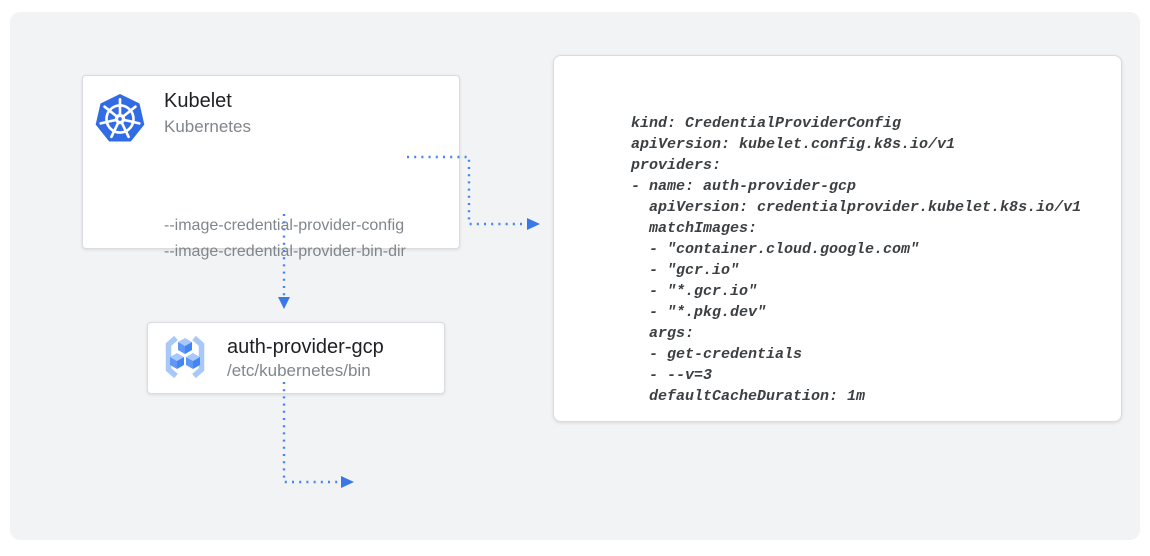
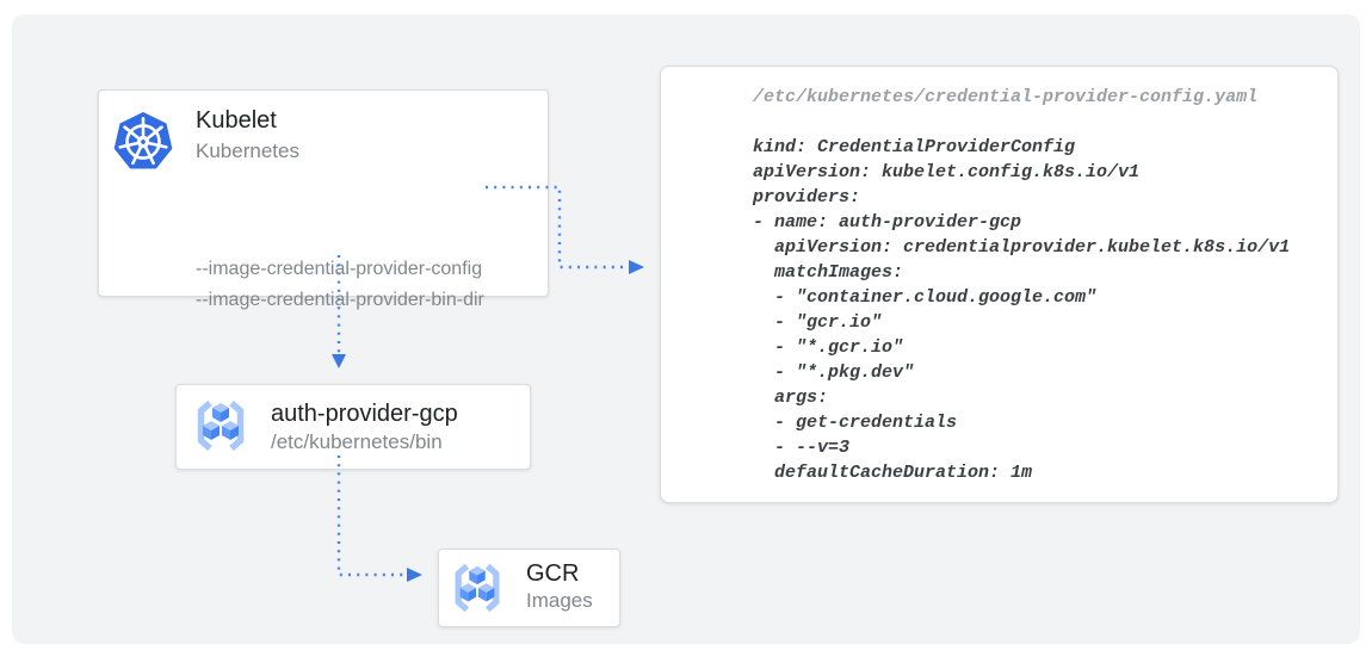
  Kubelet
  Kubernetes
  --image-credential-provider-config
  --image-credentil-provider-bin-dir
  auth-provider-gcp
  /etc/kubernetes/bin
+ GCR
+ Images
+ /etc/kubernetes/credential-provider-config.yaml
  kind: CredentialProviderConfig
  apiVersion: kubelet.config.k8s.io/v1
  providers:
  - name: auth-provider-gcp
  apiVersion: credentialprovider.kubelet.k8s.io/v1
  matchImages:
  - "container.cloud.google.com"
  - "gcr.io"
  - "*.gcr.io"
  - "*.pkg.dev"
  args:
  - get-credentials
  - --v=3
  defaultCacheDuration: 1m
